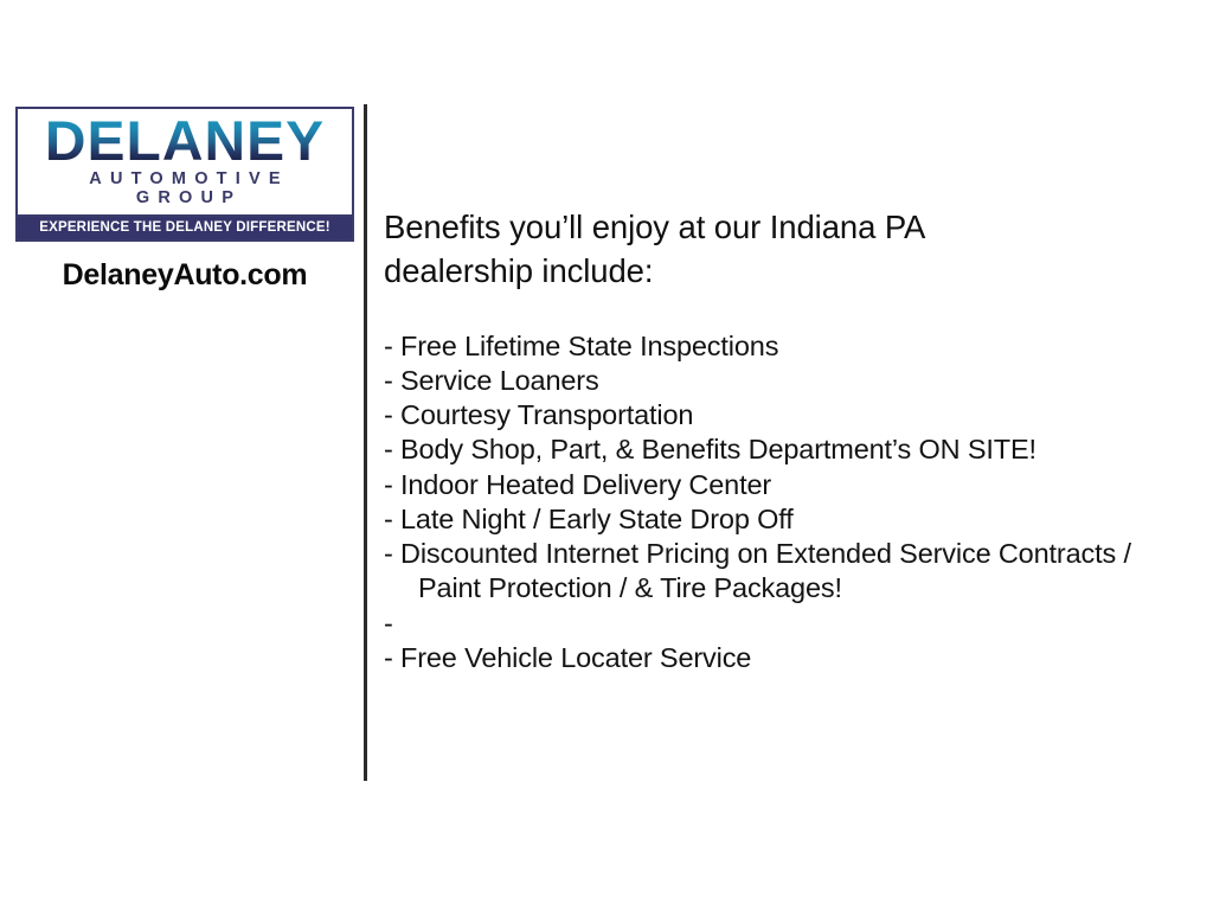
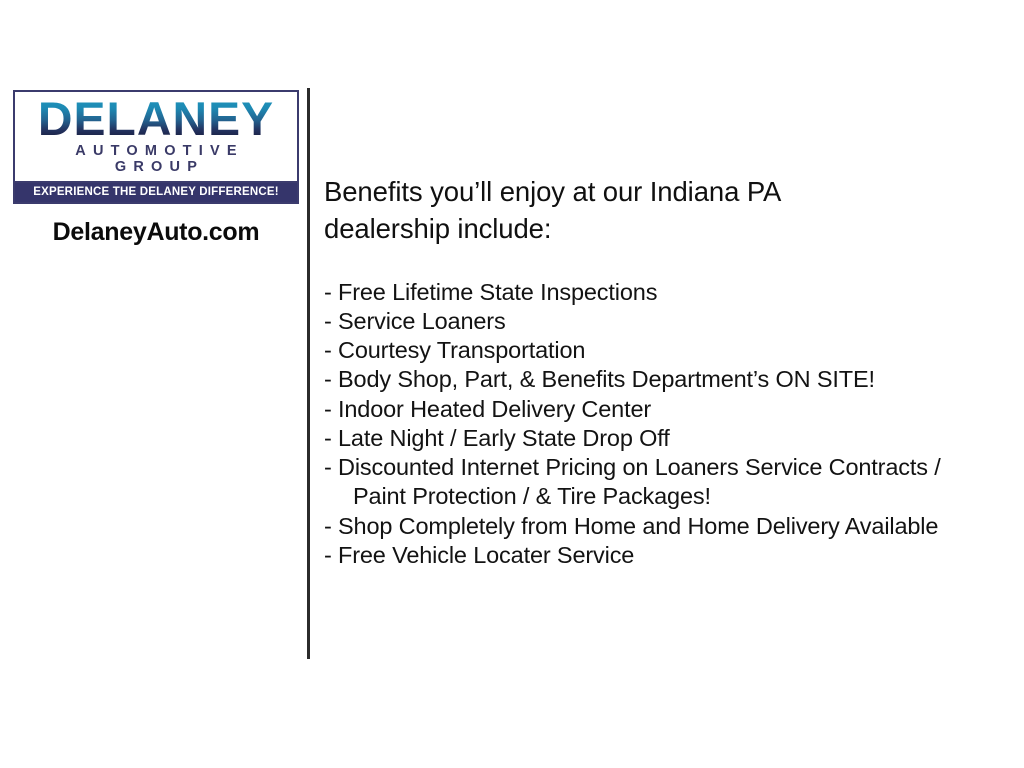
  DELANEY
  AUTOMOTIVE GROUP
  EXPERIENCE THE DELANEY DIFFERENCE!
  DelaneyAuto.com
  Benefits you’ll enjoy at our Indiana PA dealership include:
  -
  Free Lifetime State Inspections
  -
  Service Loaners
  -
  Courtesy Transportation
  -
  Body Shop, Part, & Benefits Department’s ON SITE!
  -
  Indoor Heated Delivery Center
  -
  Late Night / Early State Drop Off
  -
- Discounted Internet Pricing on Extended Service Contracts /
+ Discounted Internet Pricing on Loaners Service Contracts /
  Paint Protection / & Tire Packages!
  -
+ Shop Completely from Home and Home Delivery Available
  -
  Free Vehicle Locater Service
